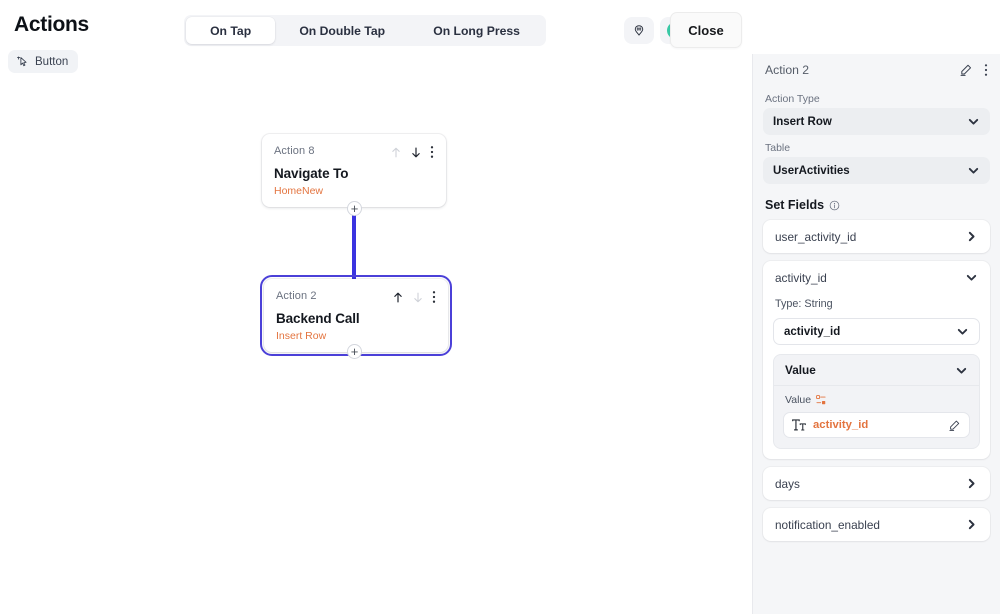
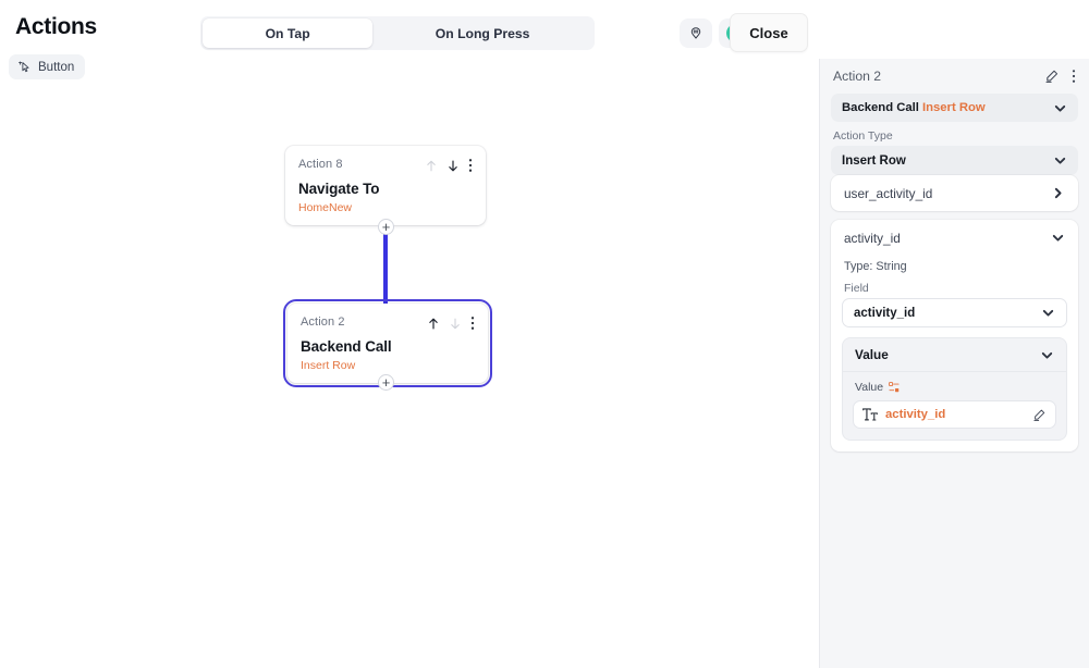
  Actions
  Button
  On Tap
- On Double Tap
  On Long Press
  Action 8
  Navigate To
  HomeNew
  +
  Action 2
  Backend Call
  Insert Row
  +
  Close
  Action 2
+ Backend Call Insert Row
  Action Type
  Insert Row
- Table
- UserActivities
- Set Fields
  user_activity_id
  activity_id
  Type: String
+ Field
  activity_id
  Value
  Value
  activity_id
- days
- notification_enabled
